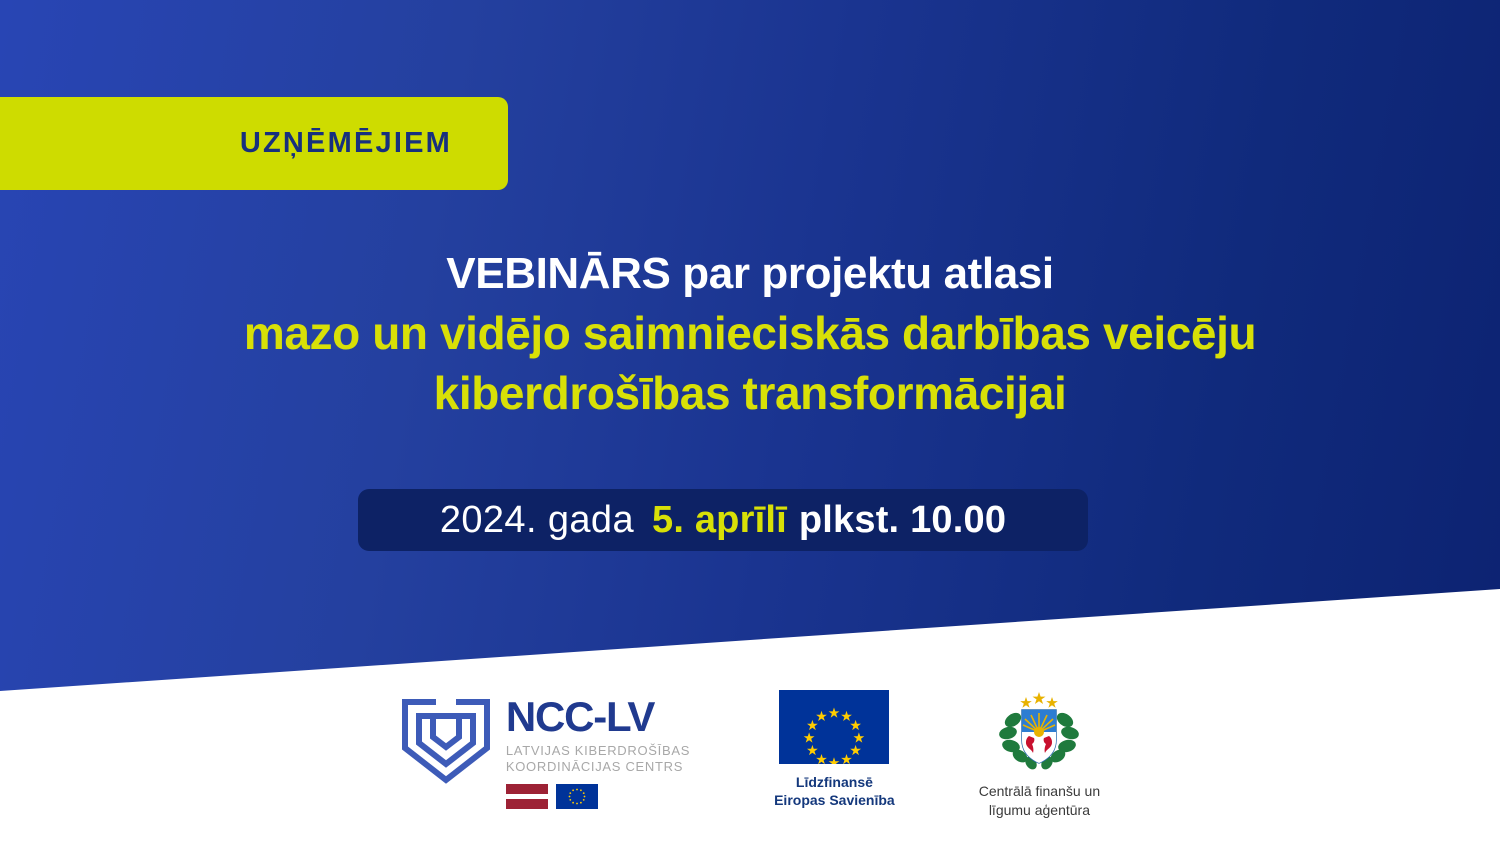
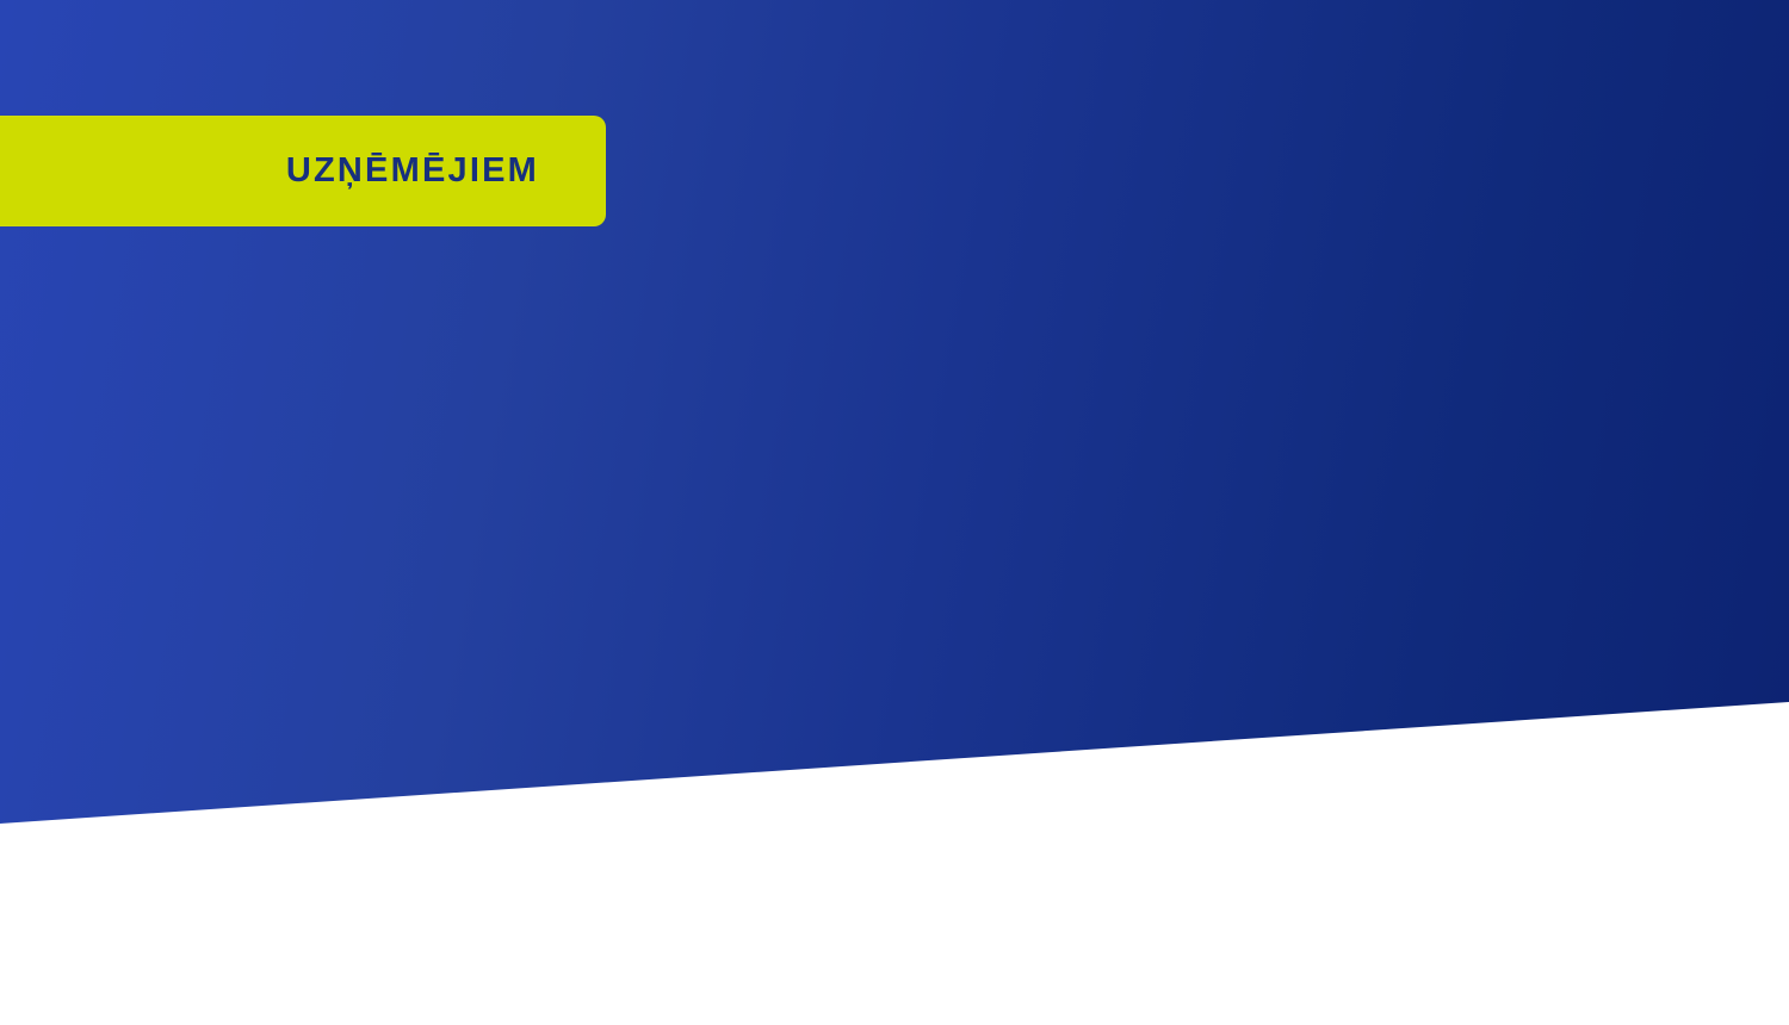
  UZŅĒMĒJIEM
- VEBINĀRS par projektu atlasi
- mazo un vidējo saimnieciskās darbības veicēju
- kiberdrošības transformācijai
- 2024. gada
- 5. aprīlī
- plkst. 10.00
- NCC-LV
- LATVIJAS KIBERDROŠĪBAS
- KOORDINĀCIJAS CENTRS
- Līdzfinansē
- Eiropas Savienība
- Centrālā finanšu un
- līgumu aģentūra
